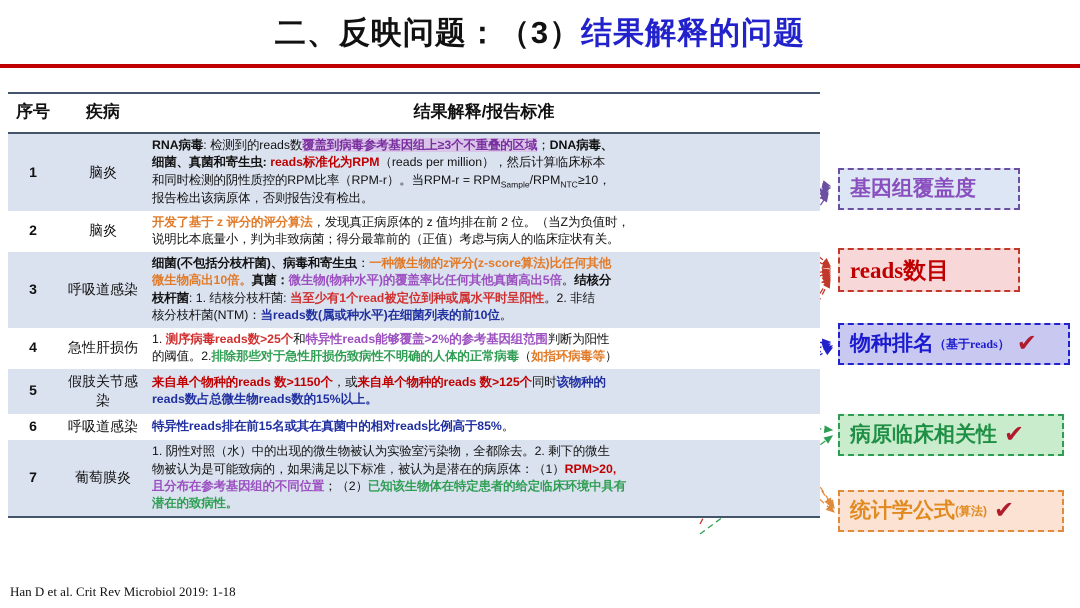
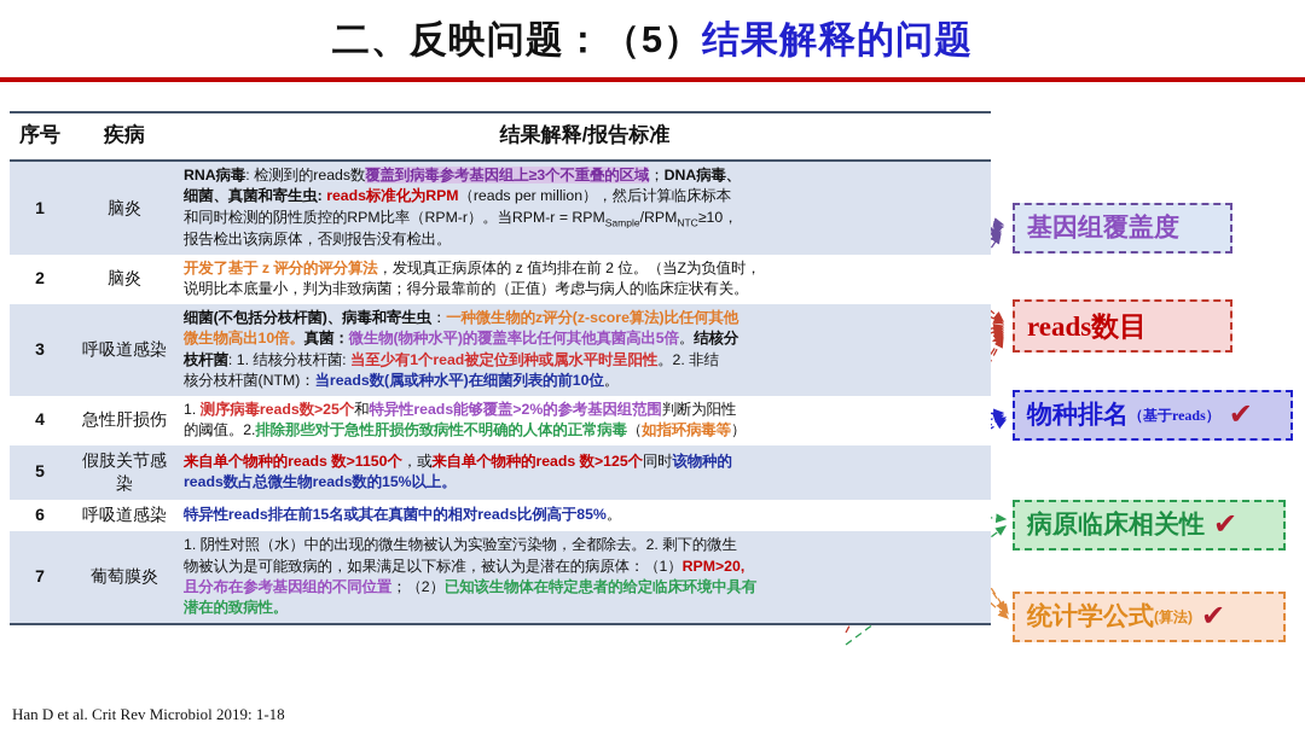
- 二、反映问题：（3）结果解释的问题
+ 二、反映问题：（5）结果解释的问题
  序号	疾病	结果解释/报告标准
  1	脑炎	RNA病毒: 检测到的reads数覆盖到病毒参考基因组上≥3个不重叠的区域；DNA病毒、 细菌、真菌和寄生虫: reads标准化为RPM（reads per million），然后计算临床标本 和同时检测的阴性质控的RPM比率（RPM-r）。当RPM-r = RPMSample/RPMNTC≥10， 报告检出该病原体，否则报告没有检出。
  2	脑炎	开发了基于 z 评分的评分算法，发现真正病原体的 z 值均排在前 2 位。（当Z为负值时， 说明比本底量小，判为非致病菌；得分最靠前的（正值）考虑与病人的临床症状有关。
  3	呼吸道感染	细菌(不包括分枝杆菌)、病毒和寄生虫：一种微生物的z评分(z-score算法)比任何其他 微生物高出10倍。真菌：微生物(物种水平)的覆盖率比任何其他真菌高出5倍。结核分 枝杆菌: 1. 结核分枝杆菌: 当至少有1个read被定位到种或属水平时呈阳性。2. 非结 核分枝杆菌(NTM)：当reads数(属或种水平)在细菌列表的前10位。
  4	急性肝损伤	1. 测序病毒reads数>25个和特异性reads能够覆盖>2%的参考基因组范围判断为阳性 的阈值。2.排除那些对于急性肝损伤致病性不明确的人体的正常病毒（如指环病毒等）
  5	假肢关节感染	来自单个物种的reads 数>1150个，或来自单个物种的reads 数>125个同时该物种的 reads数占总微生物reads数的15%以上。
  6	呼吸道感染	特异性reads排在前15名或其在真菌中的相对reads比例高于85%。
  7	葡萄膜炎	1. 阴性对照（水）中的出现的微生物被认为实验室污染物，全都除去。2. 剩下的微生 物被认为是可能致病的，如果满足以下标准，被认为是潜在的病原体：（1）RPM>20, 且分布在参考基因组的不同位置；（2）已知该生物体在特定患者的给定临床环境中具有 潜在的致病性。
  基因组覆盖度
  reads数目
  物种排名
  （基于reads）
  ✔
  病原临床相关性
  ✔
  统计学公式
  (算法)
  ✔
  Han D et al. Crit Rev Microbiol 2019: 1-18
